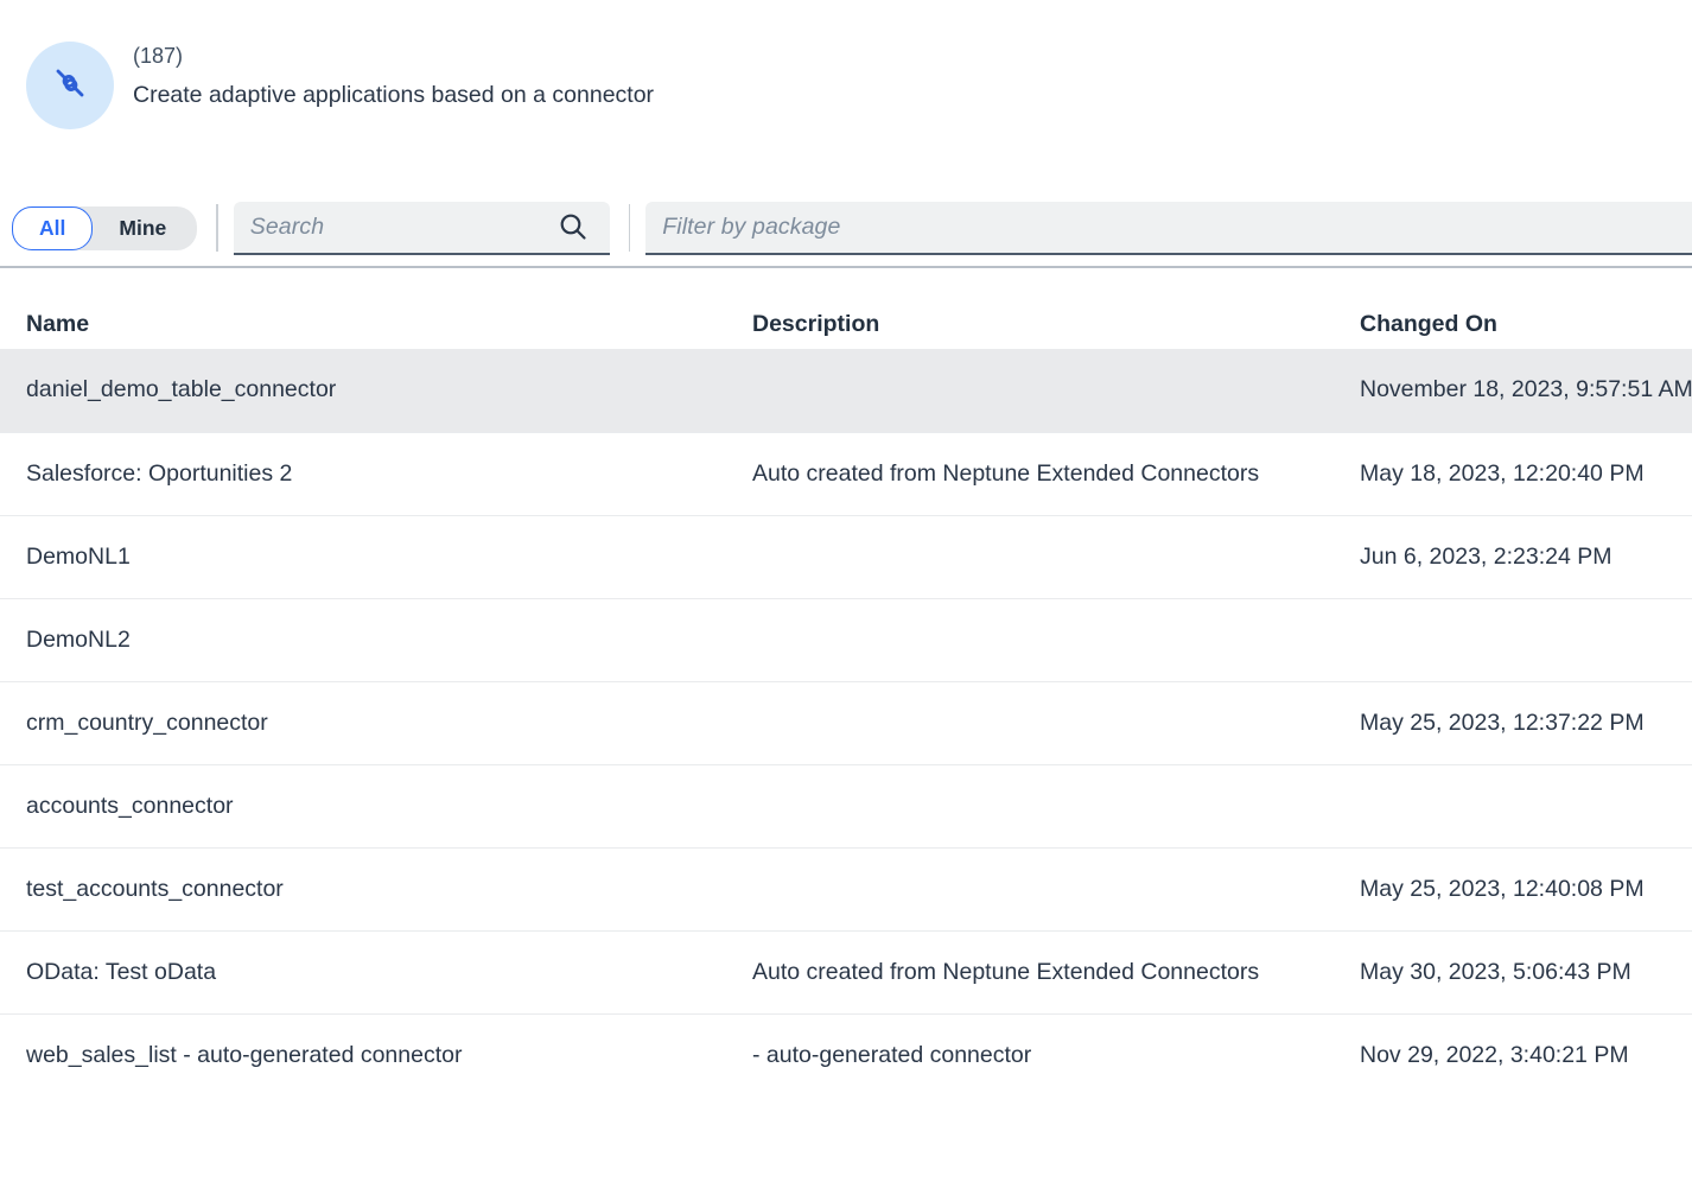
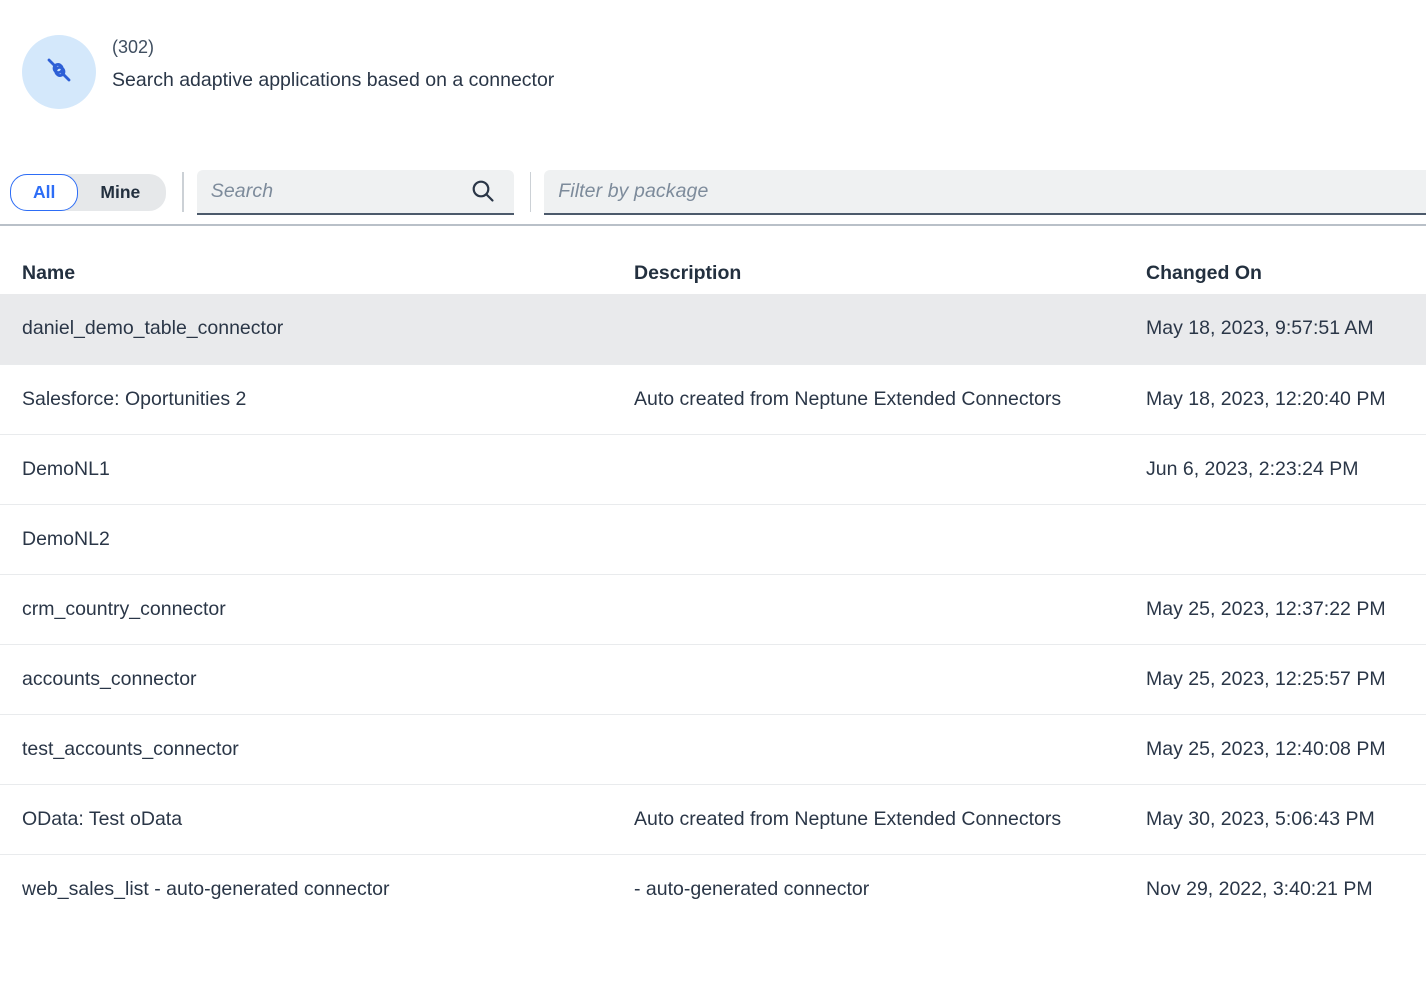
- (187)
+ (302)
- Create adaptive applications based on a connector
+ Search adaptive applications based on a connector
  All
  Mine
  Search
  Filter by package
  Name
  Description
  Changed On
  daniel_demo_table_connector
- November 18, 2023, 9:57:51 AM
+ May 18, 2023, 9:57:51 AM
  Salesforce: Oportunities 2
  Auto created from Neptune Extended Connectors
  May 18, 2023, 12:20:40 PM
  DemoNL1
  Jun 6, 2023, 2:23:24 PM
  DemoNL2
  crm_country_connector
  May 25, 2023, 12:37:22 PM
  accounts_connector
+ May 25, 2023, 12:25:57 PM
  test_accounts_connector
  May 25, 2023, 12:40:08 PM
  OData: Test oData
  Auto created from Neptune Extended Connectors
  May 30, 2023, 5:06:43 PM
  web_sales_list - auto-generated connector
  - auto-generated connector
  Nov 29, 2022, 3:40:21 PM
